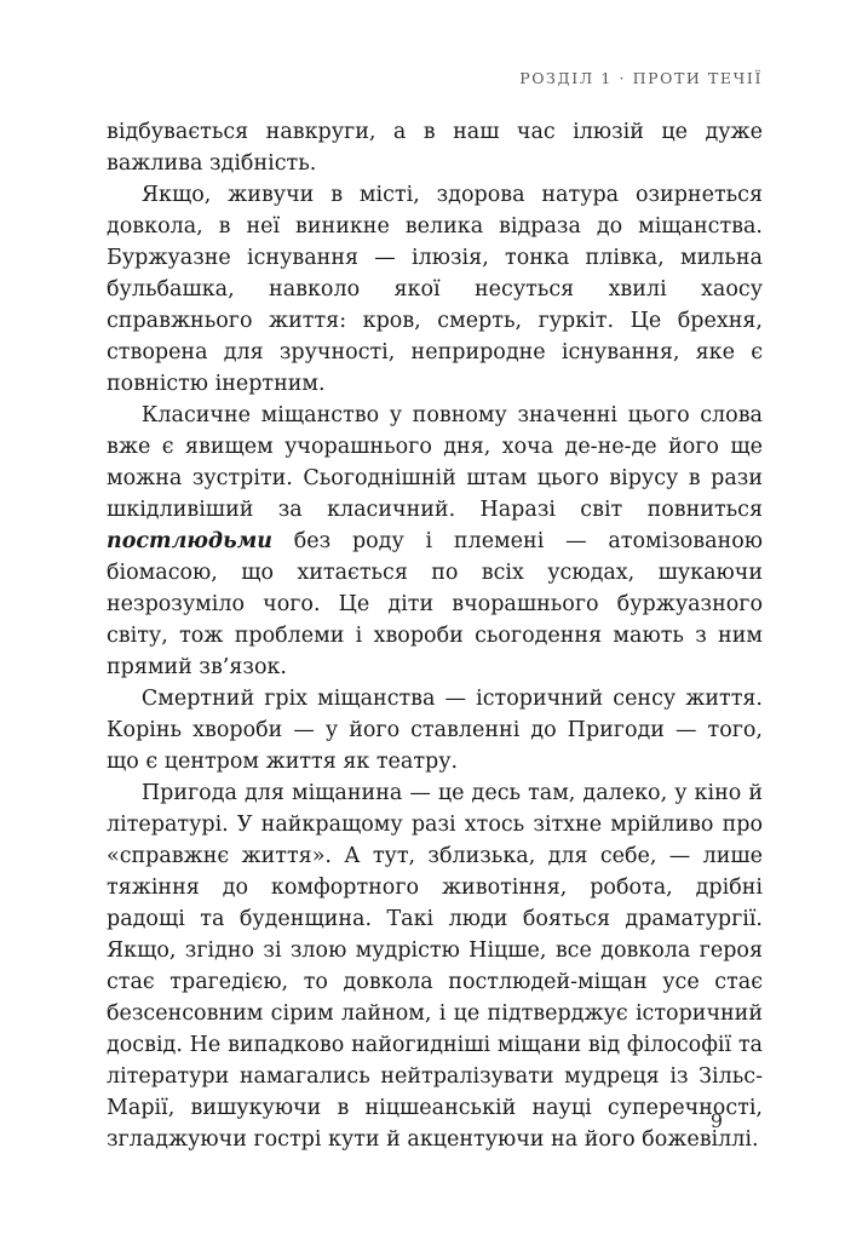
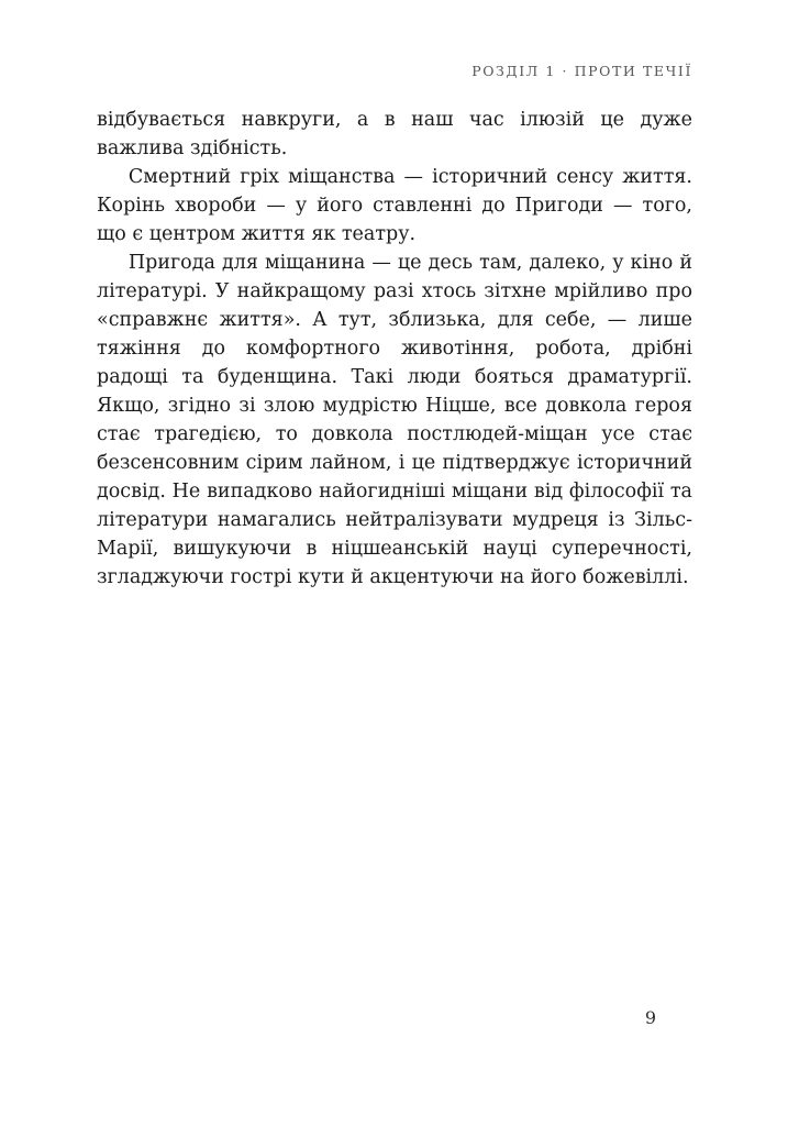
  РОЗДІЛ 1 · ПРОТИ ТЕЧІЇ
  відбувається навкруги, а в наш час ілюзій це дуже важлива здібність.
- Якщо, живучи в місті, здорова натура озирнеться довкола, в неї виникне велика відраза до міщанства. Буржуазне існування — ілюзія, тонка плівка, мильна бульбашка, навколо якої несуться хвилі хаосу справжнього життя: кров, смерть, гуркіт. Це брехня, створена для зручності, неприродне існування, яке є повністю інертним.
- Класичне міщанство у повному значенні цього слова вже є явищем учорашнього дня, хоча де-не-де його ще можна зустріти. Сьогоднішній штам цього вірусу в рази шкідливіший за класичний. Наразі світ повниться постлюдьми без роду і племені — атомізованою біомасою, що хитається по всіх усюдах, шукаючи незрозуміло чого. Це діти вчорашнього буржуазного світу, тож проблеми і хвороби сьогодення мають з ним прямий зв’язок.
  Смертний гріх міщанства — історичний сенсу життя. Корінь хвороби — у його ставленні до Пригоди — того, що є центром життя як театру.
  Пригода для міщанина — це десь там, далеко, у кіно й літературі. У найкращому разі хтось зітхне мрійливо про «справжнє життя». А тут, зблизька, для себе, — лише тяжіння до комфортного животіння, робота, дрібні радощі та буденщина. Такі люди бояться драматургії. Якщо, згідно зі злою мудрістю Ніцше, все довкола героя стає трагедією, то довкола постлюдей-міщан усе стає безсенсовним сірим лайном, і це підтверджує історичний досвід. Не випадково найогидніші міщани від філософії та літератури намагались нейтралізувати мудреця із Зільс-Марії, вишукуючи в ніцшеанській науці суперечності, згладжуючи гострі кути й акцентуючи на його божевіллі.
  9
